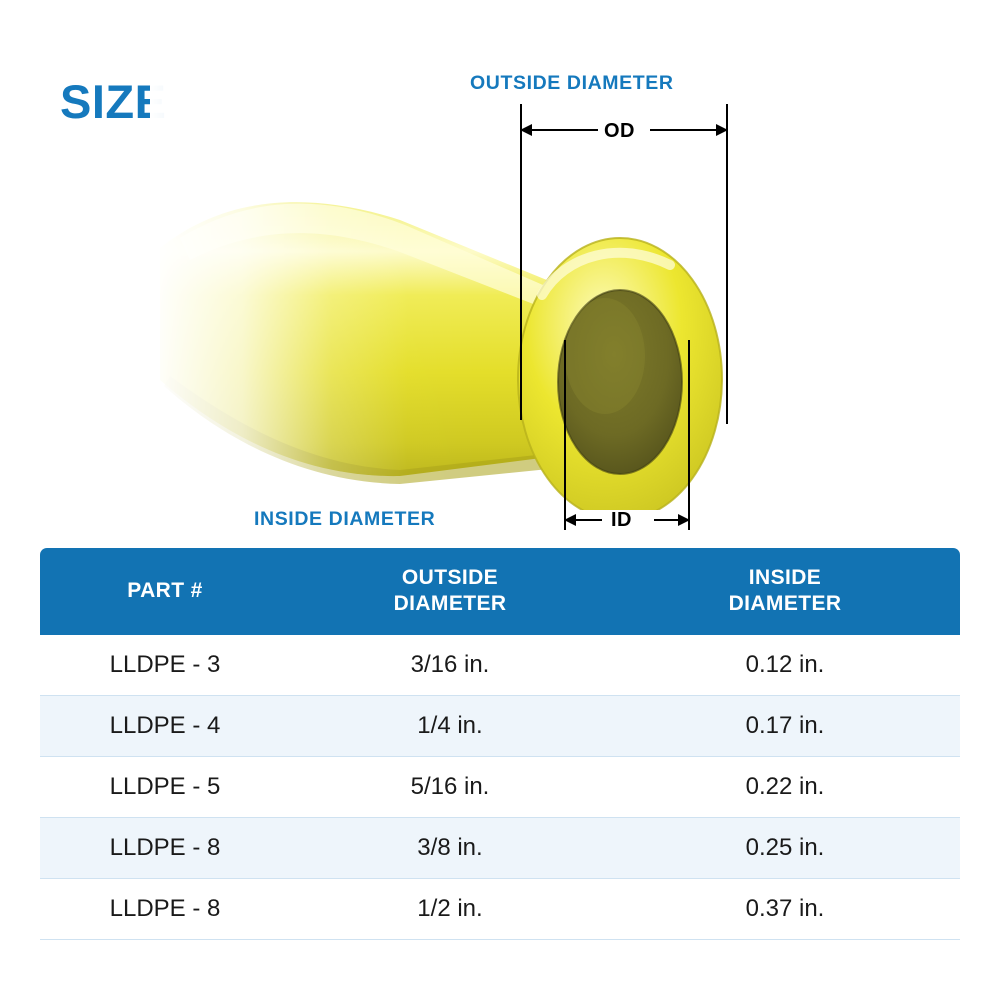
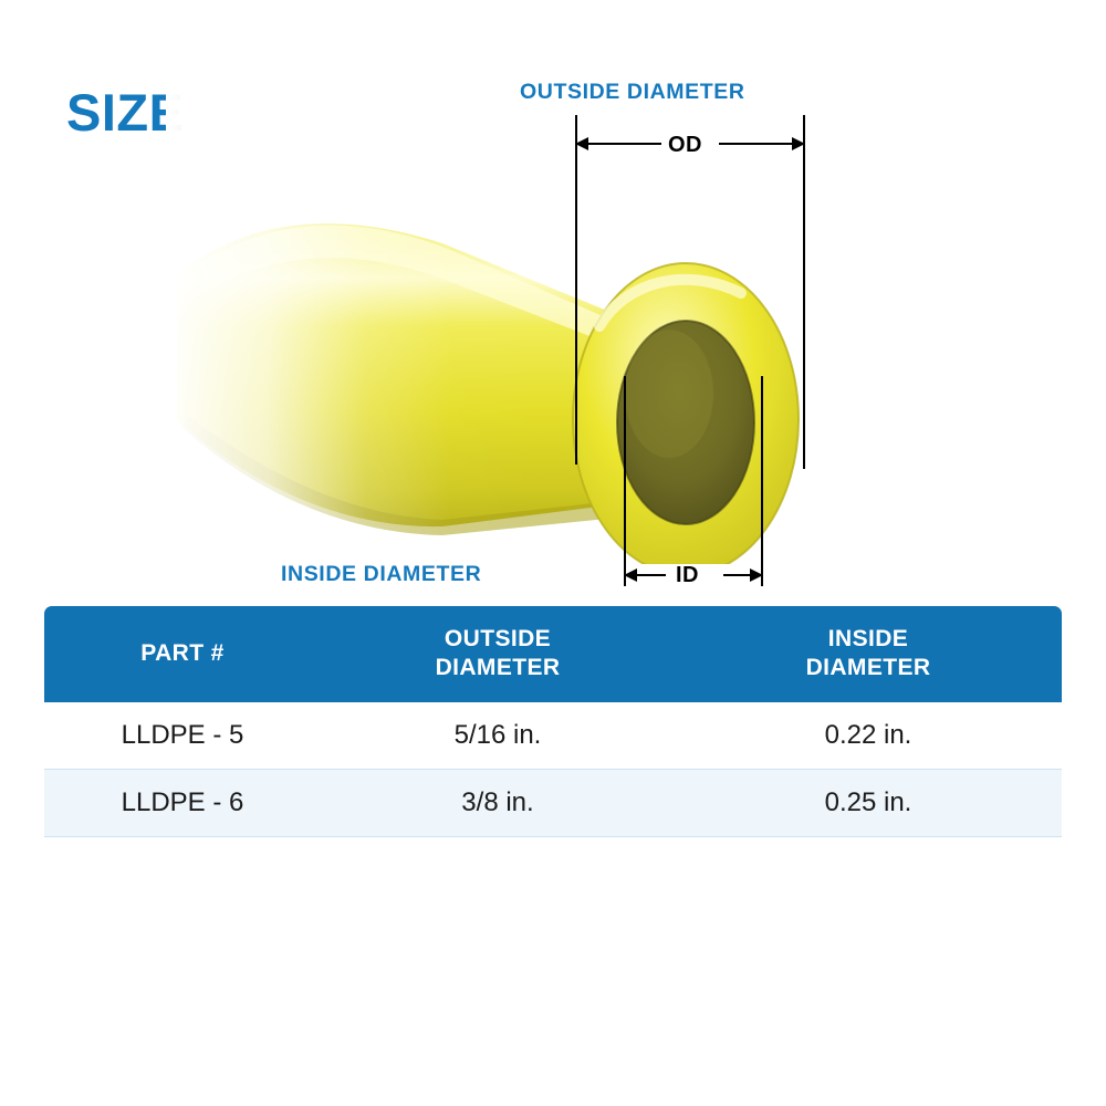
  SIZ
  OUTSIDE DIAMETER
  OD
  INSIDE DIAMETER
  ID
  PART #	OUTSIDE DIAMETER	INSIDE DIAMETER
- LLDPE - 3	3/16 in.	0.12 in.
- LLDPE - 4	1/4 in.	0.17 in.
  LLDPE - 5	5/16 in.	0.22 in.
- LLDPE - 8	3/8 in.	0.25 in.
+ LLDPE - 6	3/8 in.	0.25 in.
- LLDPE - 8	1/2 in.	0.37 in.
